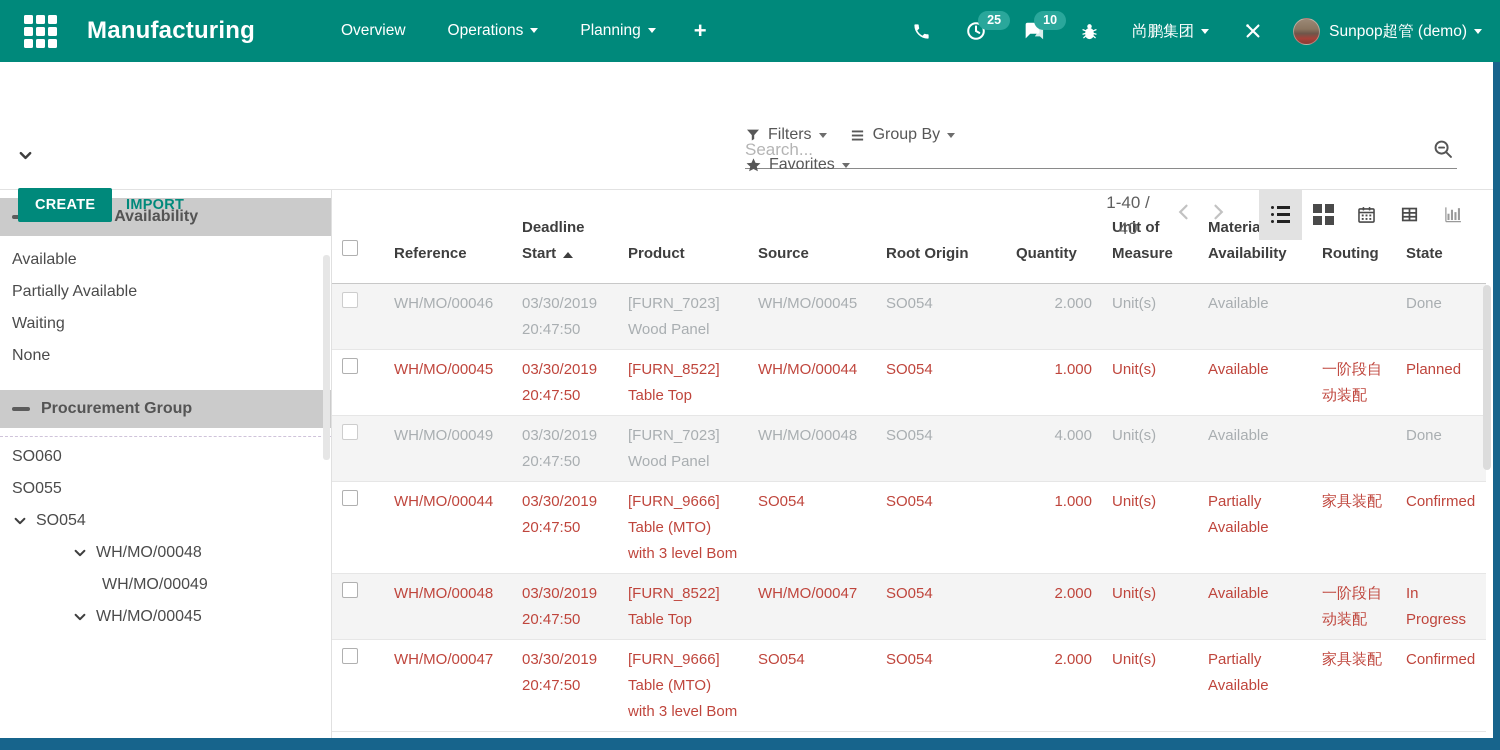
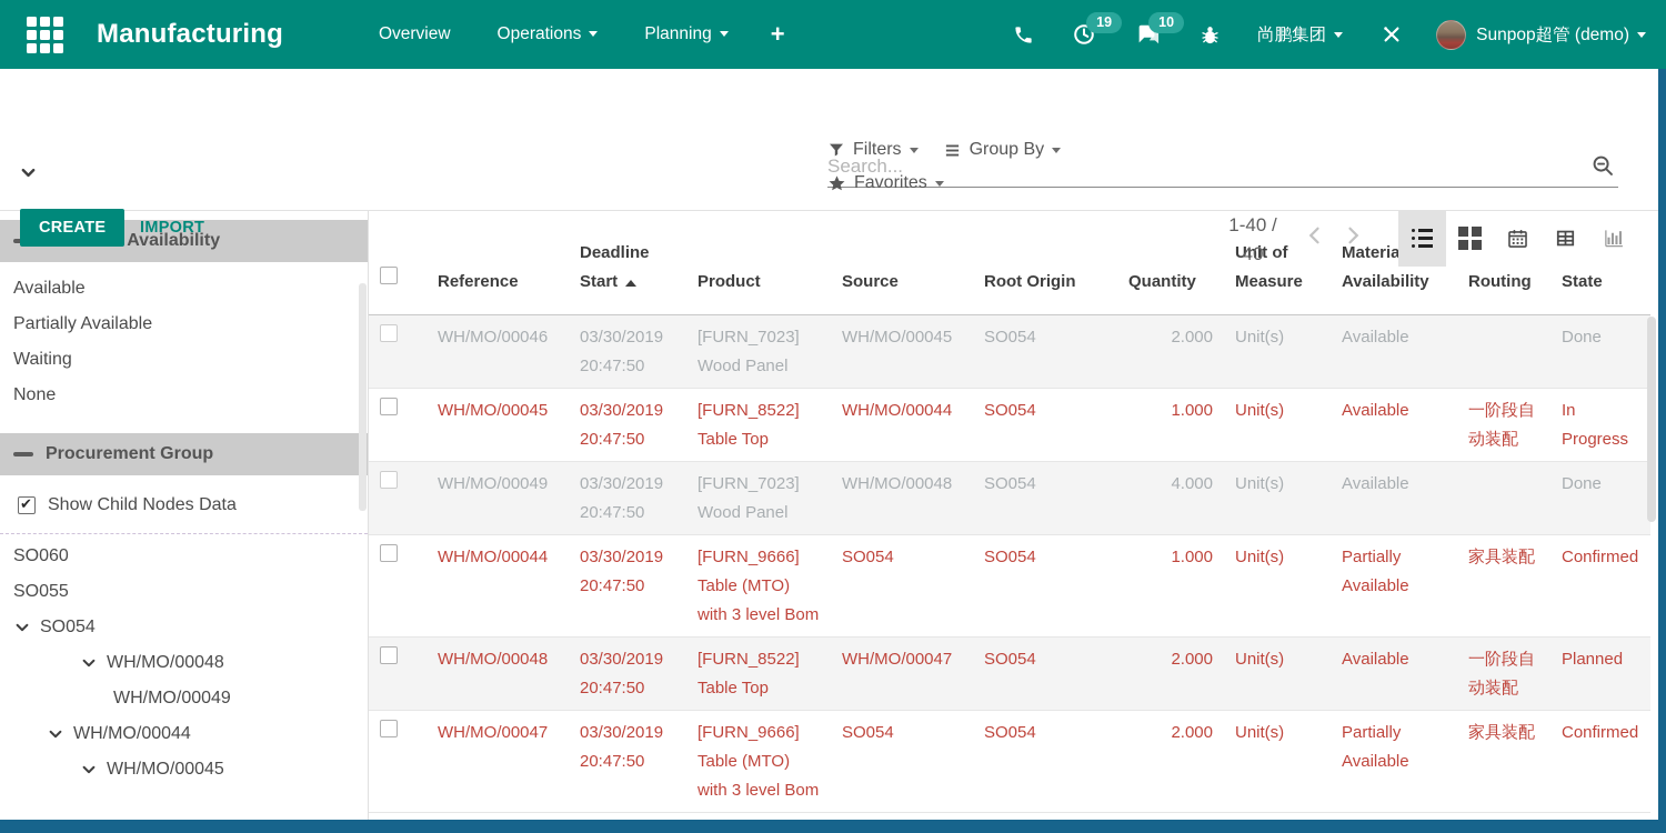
  Manufacturing
  Overview
  Operations
  Planning
  +
- 25
+ 19
  10
  尚鹏集团
  Sunpop超管 (demo)
  CREATE
  IMPORT
  Search...
  Filters
  Group By
  Favorites
  1-40 /
  40
  Available
  Partially Available
  Waiting
  None
  Procurement Group
+ Show Child Nodes Data
  SO060
  SO055
  SO054
  WH/MO/00048
  WH/MO/00049
+ WH/MO/00044
  WH/MO/00045
  	Reference	Deadline Start	Product	Source	Root Origin	Quantity	Unit of Measure	Materia Availability	Routing	State
  	WH/MO/00046	03/30/2019 20:47:50	[FURN_7023] Wood Panel	WH/MO/00045	SO054	2.000	Unit(s)	Available		Done
- 	WH/MO/00045	03/30/2019 20:47:50	[FURN_8522] Table Top	WH/MO/00044	SO054	1.000	Unit(s)	Available	一阶段自动装配	Planned
+ 	WH/MO/00045	03/30/2019 20:47:50	[FURN_8522] Table Top	WH/MO/00044	SO054	1.000	Unit(s)	Available	一阶段自动装配	In Progress
  	WH/MO/00049	03/30/2019 20:47:50	[FURN_7023] Wood Panel	WH/MO/00048	SO054	4.000	Unit(s)	Available		Done
  	WH/MO/00044	03/30/2019 20:47:50	[FURN_9666] Table (MTO) with 3 level Bom	SO054	SO054	1.000	Unit(s)	Partially Available	家具装配	Confirmed
- 	WH/MO/00048	03/30/2019 20:47:50	[FURN_8522] Table Top	WH/MO/00047	SO054	2.000	Unit(s)	Available	一阶段自动装配	In Progress
+ 	WH/MO/00048	03/30/2019 20:47:50	[FURN_8522] Table Top	WH/MO/00047	SO054	2.000	Unit(s)	Available	一阶段自动装配	Planned
  	WH/MO/00047	03/30/2019 20:47:50	[FURN_9666] Table (MTO) with 3 level Bom	SO054	SO054	2.000	Unit(s)	Partially Available	家具装配	Confirmed
